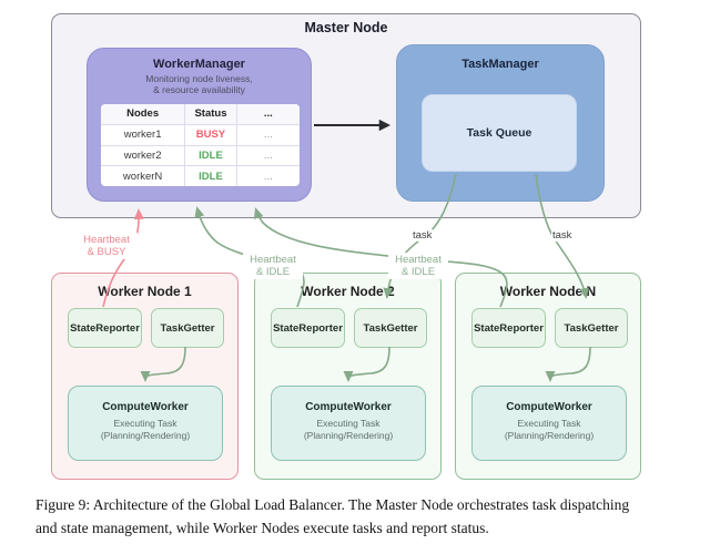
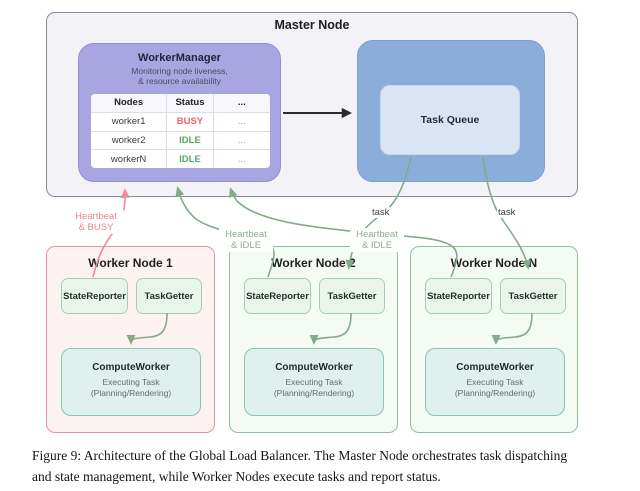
  Master Node
  WorkerManager
  Monitoring node liveness,
  & resource availability
  Nodes
  Status
  ...
  worker1
  BUSY
  ...
  worker2
  IDLE
  ...
  workerN
  IDLE
  ...
- TaskManager
  Task Queue
  Worker Node 1
  StateReporter
  TaskGetter
  ComputeWorker
  Executing Task
  (Planning/Rendering)
  Worker Node 2
  StateReporter
  TaskGetter
  ComputeWorker
  Executing Task
  (Planning/Rendering)
  orker Node N
  StateReporter
  TaskGetter
  ComputeWorker
  Executing Task
  (Planning/Rendering)
  Heartbeat
  & BUSY
  Heartbeat
  & IDLE
  Heartbeat
  & IDLE
  task
  task
  Figure 9: Architecture of the Global Load Balancer. The Master Node orchestrates task dispatching
  and state management, while Worker Nodes execute tasks and report status.
